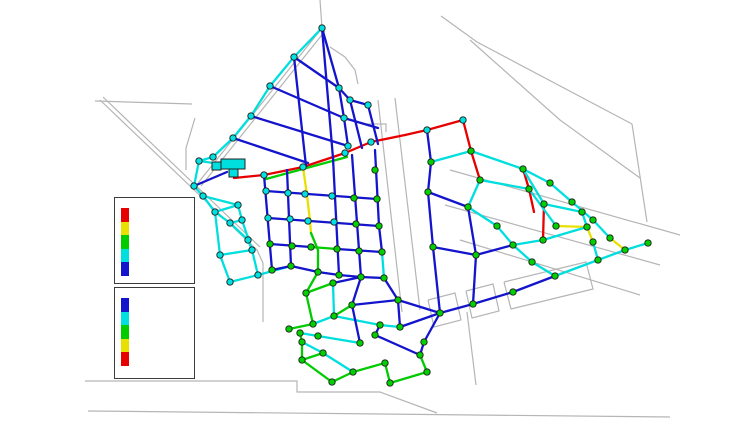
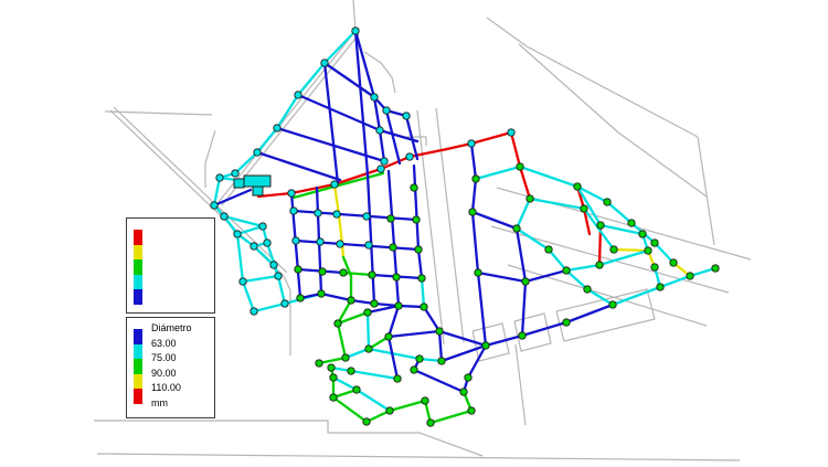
+ Diámetro
+ 63.00
+ 75.00
+ 90.00
+ 110.00
+ mm
